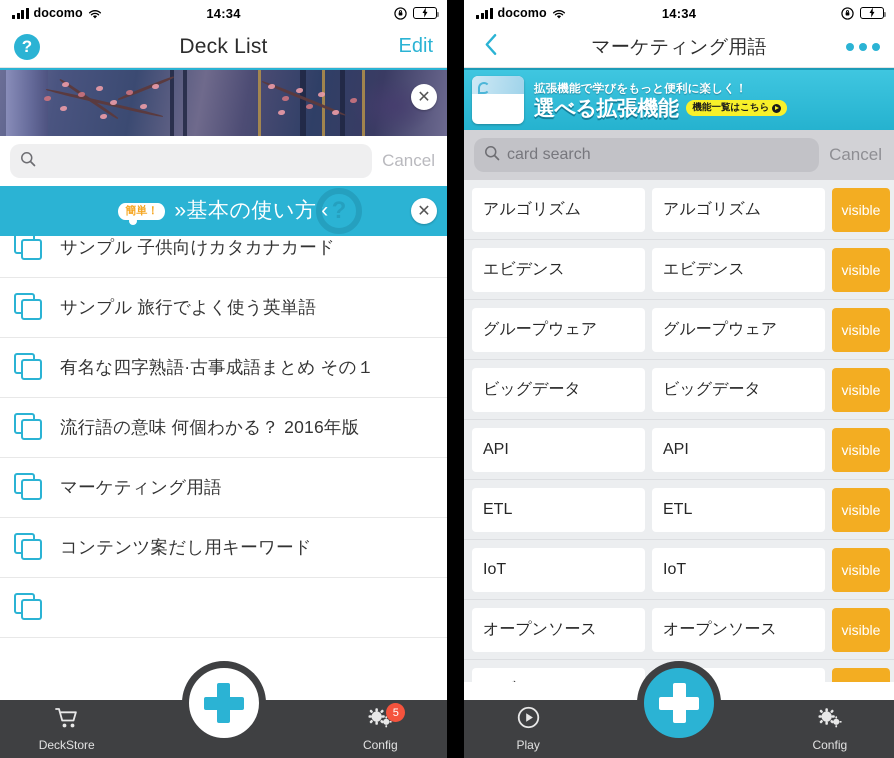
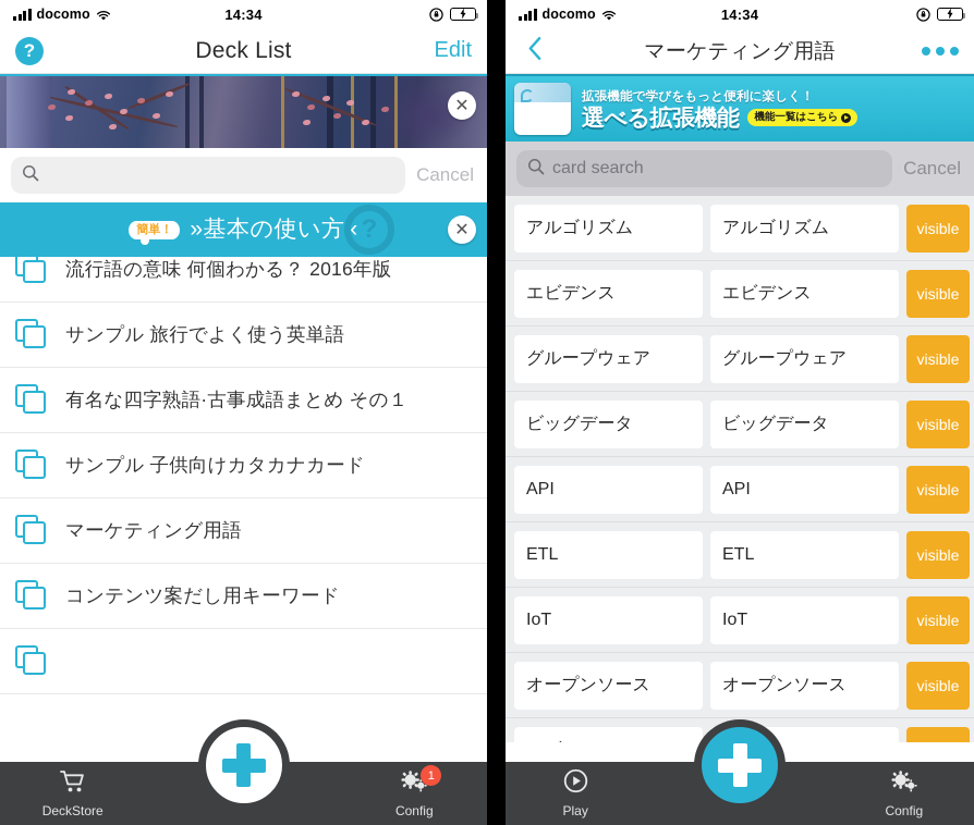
  docomo
  14:34
  ?
  Deck List
  Edit
  ✕
  Cancel
  簡単！
  »基本の使い方«
  ✕
- サンプル 子供向けカタカナカード
+ 流行語の意味 何個わかる？ 2016年版
  サンプル 旅行でよく使う英単語
  有名な四字熟語·古事成語まとめ その１
- 流行語の意味 何個わかる？ 2016年版
+ サンプル 子供向けカタカナカード
  マーケティング用語
  コンテンツ案だし用キーワード
  DeckStore
  Config
- 5
+ 1
  docomo
  14:34
  マーケティング用語
  拡張機能で学びをもっと便利に楽しく！
  選べる拡張機能
  機能一覧はこちら
  card search
  Cancel
  アルゴリズム
  アルゴリズム
  visible
  エビデンス
  エビデンス
  visible
  グループウェア
  グループウェア
  visible
  ビッグデータ
  ビッグデータ
  visible
  API
  API
  visible
  ETL
  ETL
  visible
  IoT
  IoT
  visible
  オープンソース
  オープンソース
  visible
  Play
  Config
